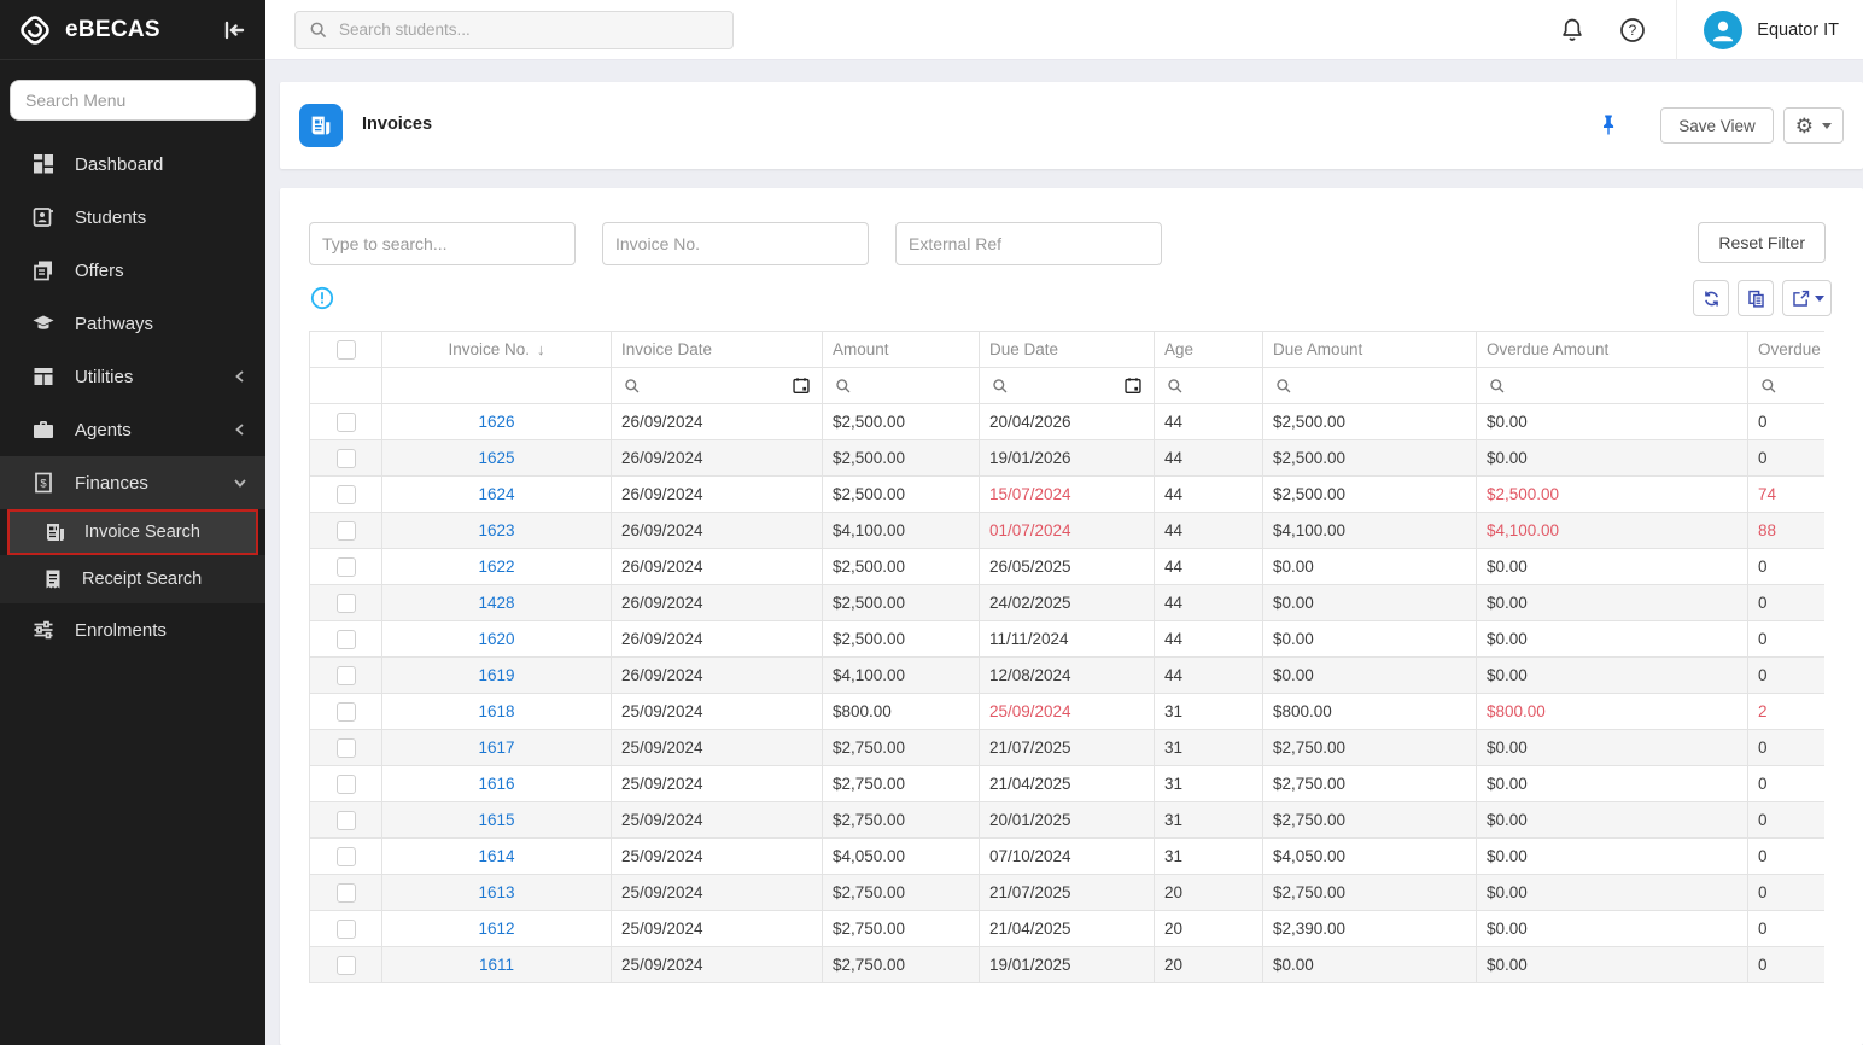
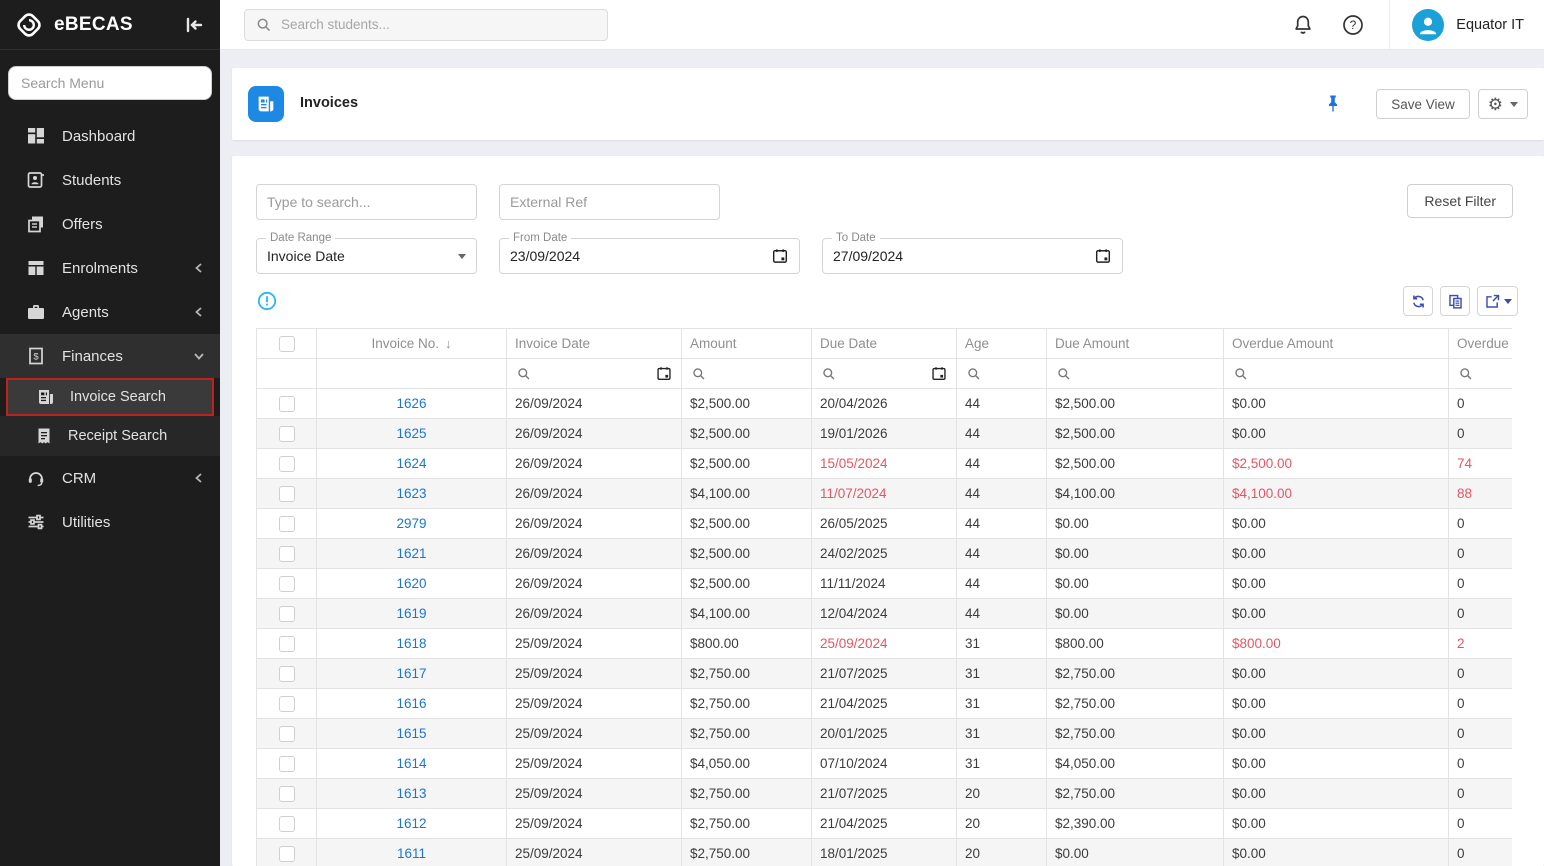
  eBECAS
  Search Menu
  Dashboard
  Students
  Offers
- Pathways
- Utilities
+ Enrolments
  Agents
  $
  Finances
  Invoice Search
  Receipt Search
+ CRM
- Enrolments
+ Utilities
  Search students...
  ?
  Equator IT
  Invoices
  Save View
  ⚙
  Type to search...
- Invoice No.
  External Ref
  Reset Filter
+ Date Range
+ Invoice Date
+ From Date
+ 23/09/2024
+ To Date
+ 27/09/2024
  	Invoice No. ↓	Invoice Date	Amount	Due Date	Age	Due Amount	Overdue Amount	Overdue
  	1626	26/09/2024	$2,500.00	20/04/2026	44	$2,500.00	$0.00	0
  	1625	26/09/2024	$2,500.00	19/01/2026	44	$2,500.00	$0.00	0
- 	1624	26/09/2024	$2,500.00	15/07/2024	44	$2,500.00	$2,500.00	74
+ 	1624	26/09/2024	$2,500.00	15/05/2024	44	$2,500.00	$2,500.00	74
- 	1623	26/09/2024	$4,100.00	01/07/2024	44	$4,100.00	$4,100.00	88
+ 	1623	26/09/2024	$4,100.00	11/07/2024	44	$4,100.00	$4,100.00	88
- 	1622	26/09/2024	$2,500.00	26/05/2025	44	$0.00	$0.00	0
+ 	2979	26/09/2024	$2,500.00	26/05/2025	44	$0.00	$0.00	0
- 	1428	26/09/2024	$2,500.00	24/02/2025	44	$0.00	$0.00	0
+ 	1621	26/09/2024	$2,500.00	24/02/2025	44	$0.00	$0.00	0
  	1620	26/09/2024	$2,500.00	11/11/2024	44	$0.00	$0.00	0
- 	1619	26/09/2024	$4,100.00	12/08/2024	44	$0.00	$0.00	0
+ 	1619	26/09/2024	$4,100.00	12/04/2024	44	$0.00	$0.00	0
  	1618	25/09/2024	$800.00	25/09/2024	31	$800.00	$800.00	2
  	1617	25/09/2024	$2,750.00	21/07/2025	31	$2,750.00	$0.00	0
  	1616	25/09/2024	$2,750.00	21/04/2025	31	$2,750.00	$0.00	0
  	1615	25/09/2024	$2,750.00	20/01/2025	31	$2,750.00	$0.00	0
  	1614	25/09/2024	$4,050.00	07/10/2024	31	$4,050.00	$0.00	0
  	1613	25/09/2024	$2,750.00	21/07/2025	20	$2,750.00	$0.00	0
  	1612	25/09/2024	$2,750.00	21/04/2025	20	$2,390.00	$0.00	0
- 	1611	25/09/2024	$2,750.00	19/01/2025	20	$0.00	$0.00	0
+ 	1611	25/09/2024	$2,750.00	18/01/2025	20	$0.00	$0.00	0
